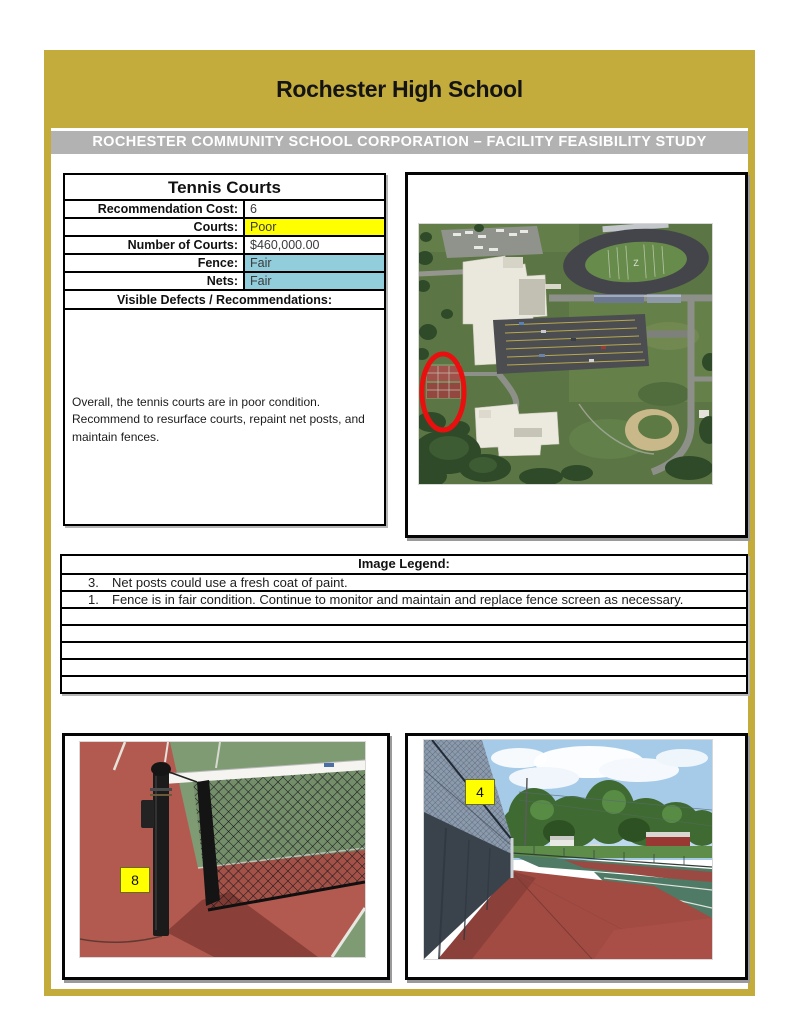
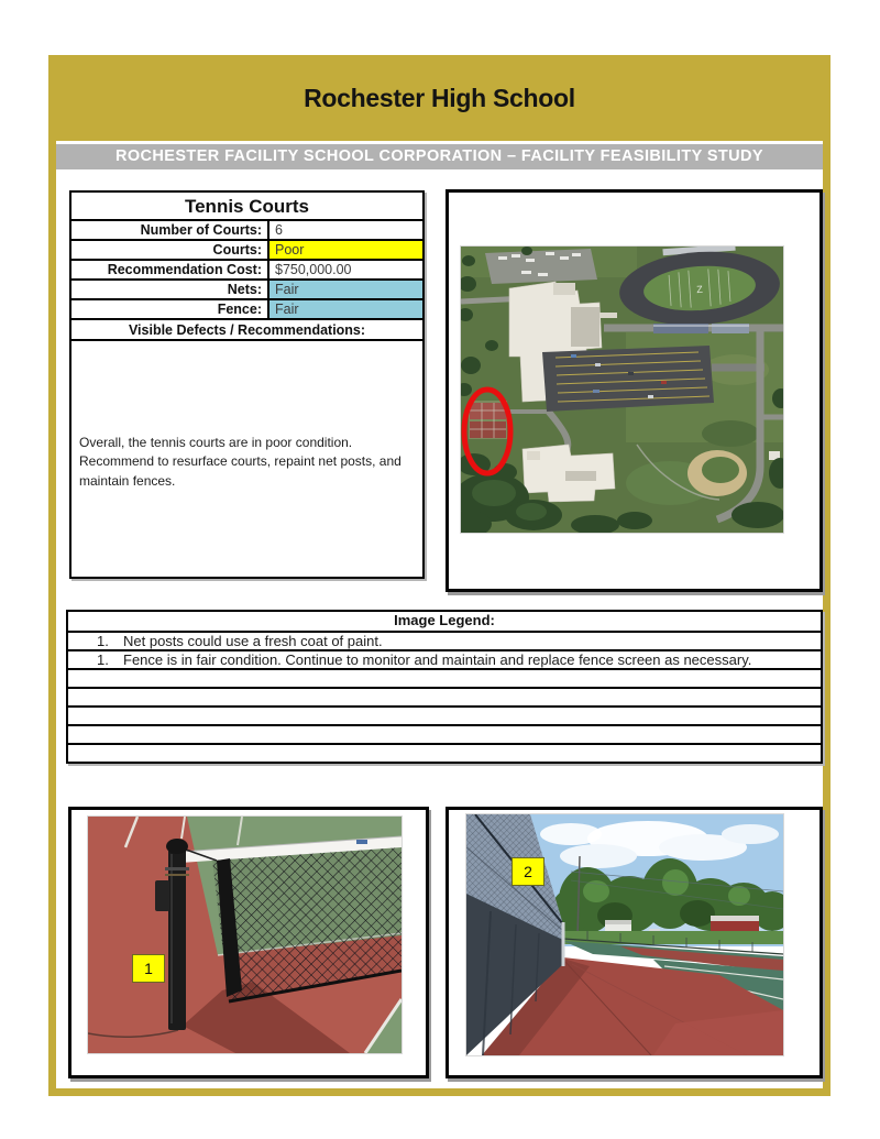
  Rochester High School
- ROCHESTER COMMUNITY SCHOOL CORPORATION – FACILITY FEASIBILITY STUDY
+ ROCHESTER FACILITY SCHOOL CORPORATION – FACILITY FEASIBILITY STUDY
  Tennis Courts
- Recommendation Cost:
+ Number of Courts:
  6
  Courts:
  Poor
- Number of Courts:
+ Recommendation Cost:
- $460,000.00
+ $750,000.00
- Fence:
+ Nets:
  Fair
- Nets:
+ Fence:
  Fair
  Visible Defects / Recommendations:
  Overall, the tennis courts are in poor condition.
  Recommend to resurface courts, repaint net posts, and
  maintain fences.
  Image Legend:
- 3. Net posts could use a fresh coat of paint.
+ 1. Net posts could use a fresh coat of paint.
  1. Fence is in fair condition. Continue to monitor and maintain and replace fence screen as necessary.
- 8
+ 1
- 4
+ 2
